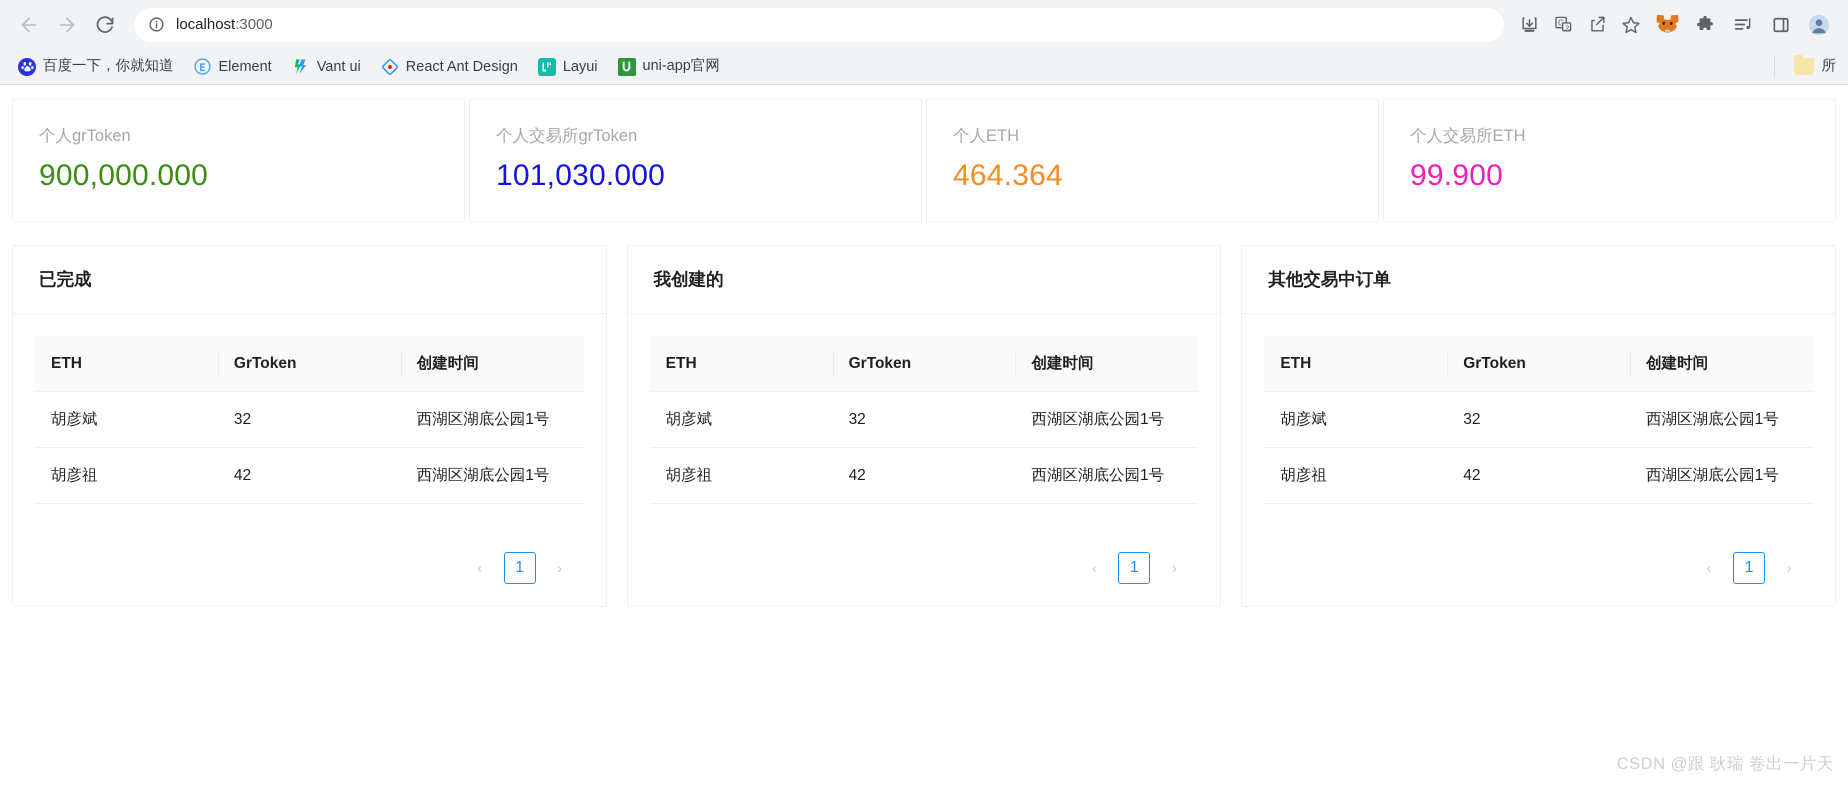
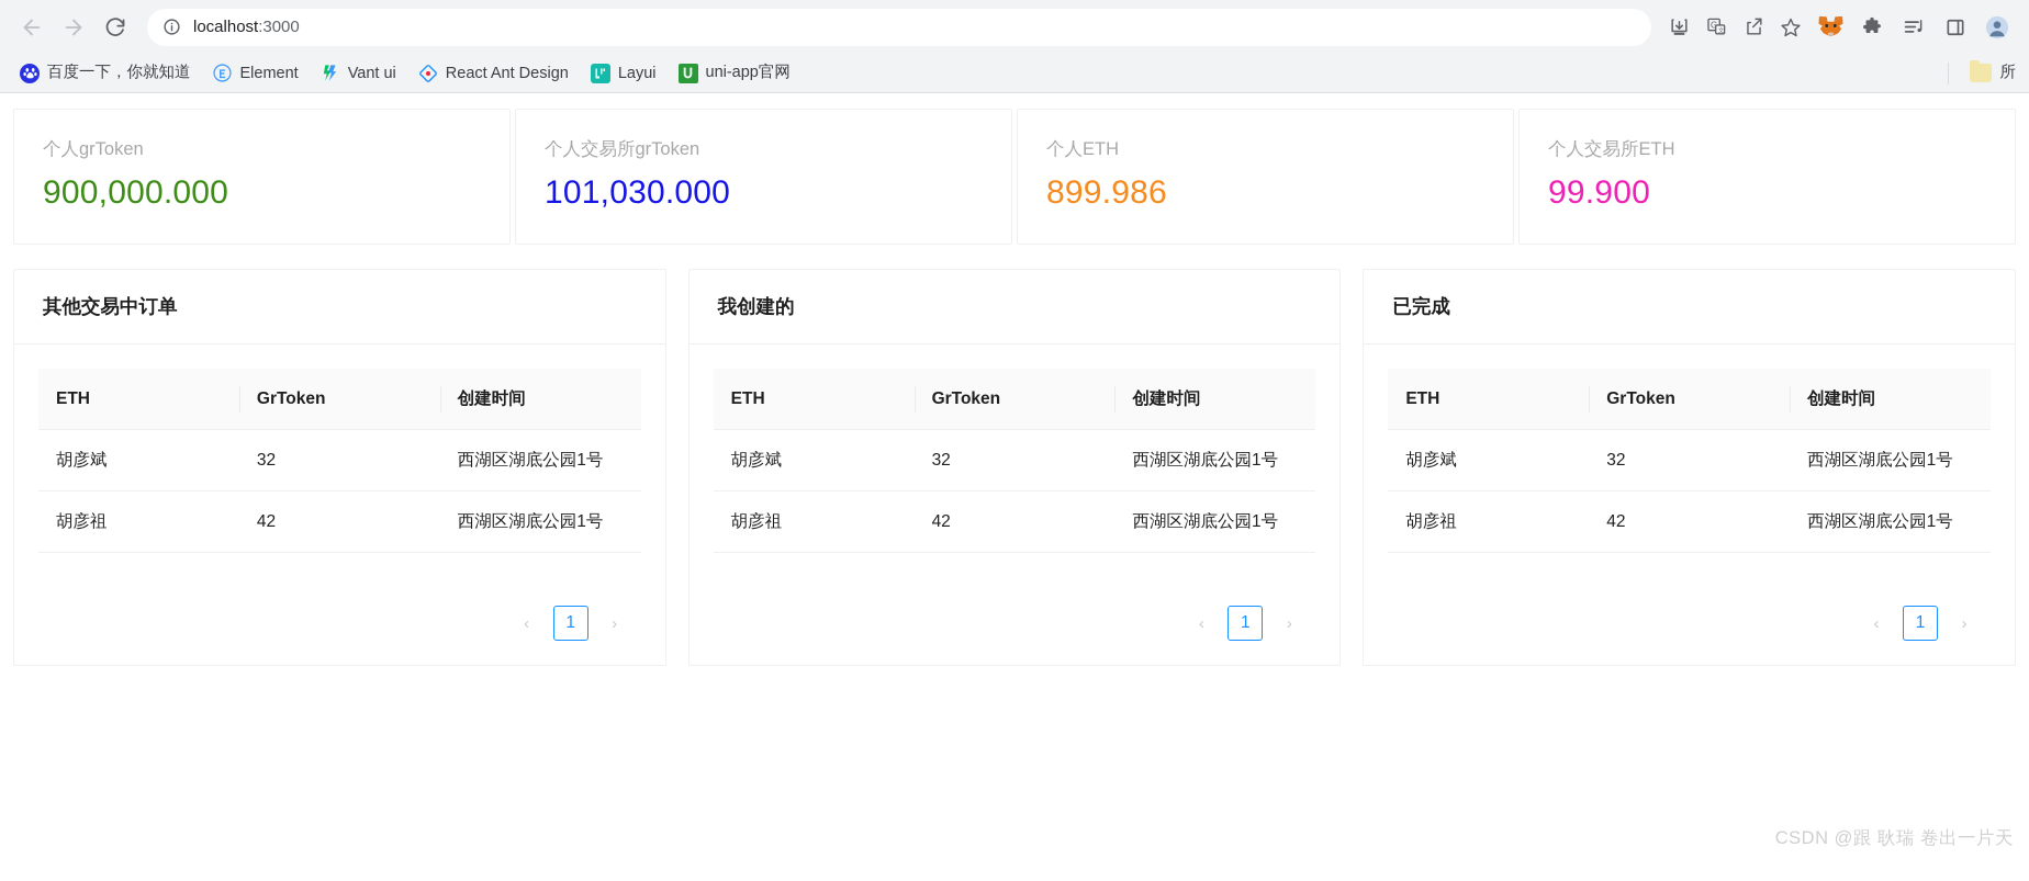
  localhost:3000
  G
  百度一下，你就知道
  Element
  Vant ui
  React Ant Design
  Layui
  uni-app官网
  所
  个人grToken
  900,000.000
  个人交易所grToken
  101,030.000
  个人ETH
- 464.364
+ 899.986
  个人交易所ETH
  99.900
- 已完成
+ 其他交易中订单
  ETH	GrToken	创建时间
  胡彦斌	32	西湖区湖底公园1号
  胡彦祖	42	西湖区湖底公园1号
  ‹
  1
  ›
  我创建的
  ETH	GrToken	创建时间
  胡彦斌	32	西湖区湖底公园1号
  胡彦祖	42	西湖区湖底公园1号
  ‹
  1
  ›
- 其他交易中订单
+ 已完成
  ETH	GrToken	创建时间
  胡彦斌	32	西湖区湖底公园1号
  胡彦祖	42	西湖区湖底公园1号
  ‹
  1
  ›
  CSDN @跟 耿瑞 卷出一片天
